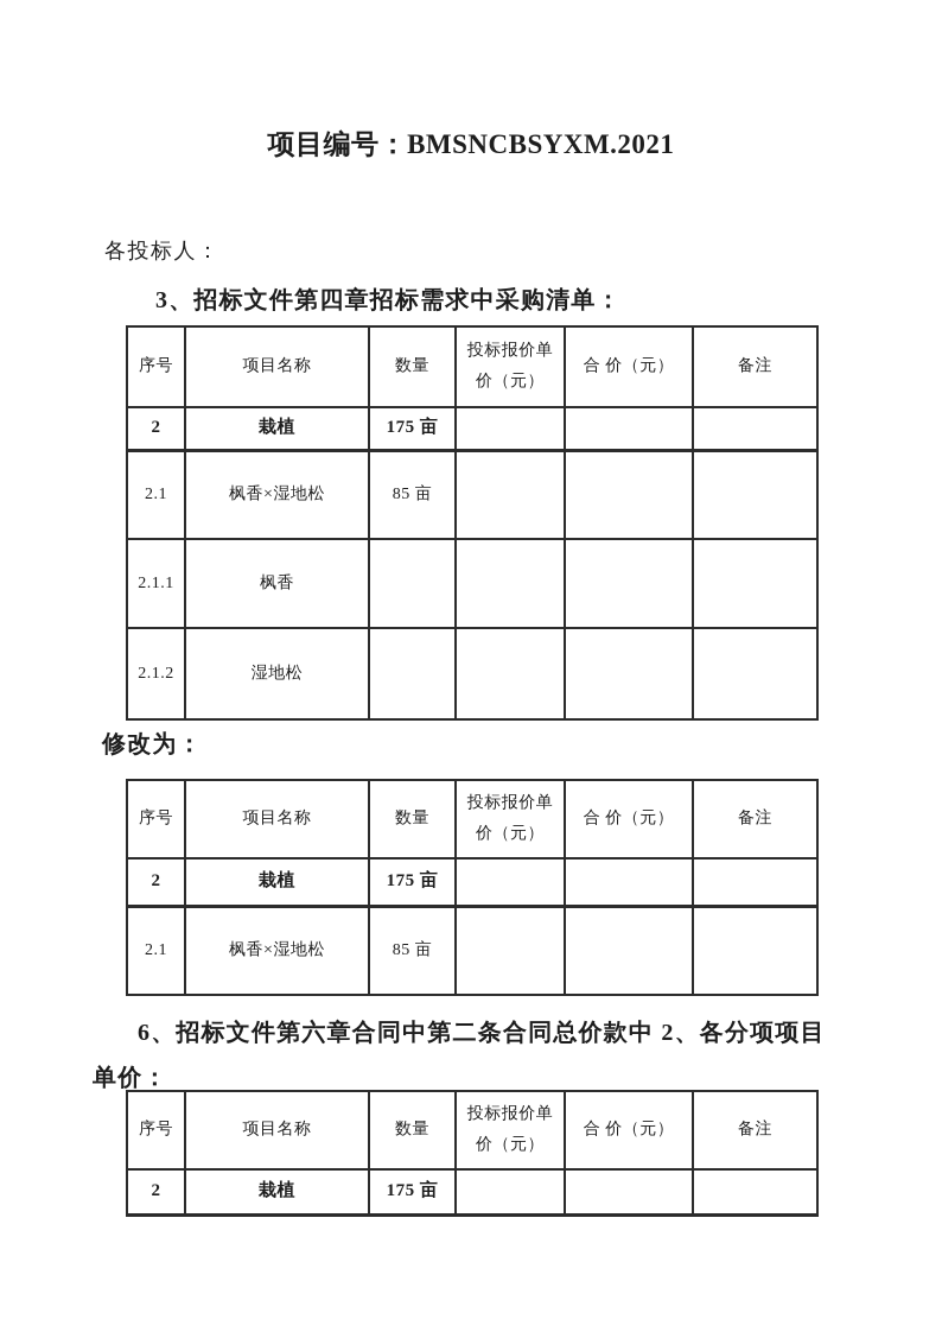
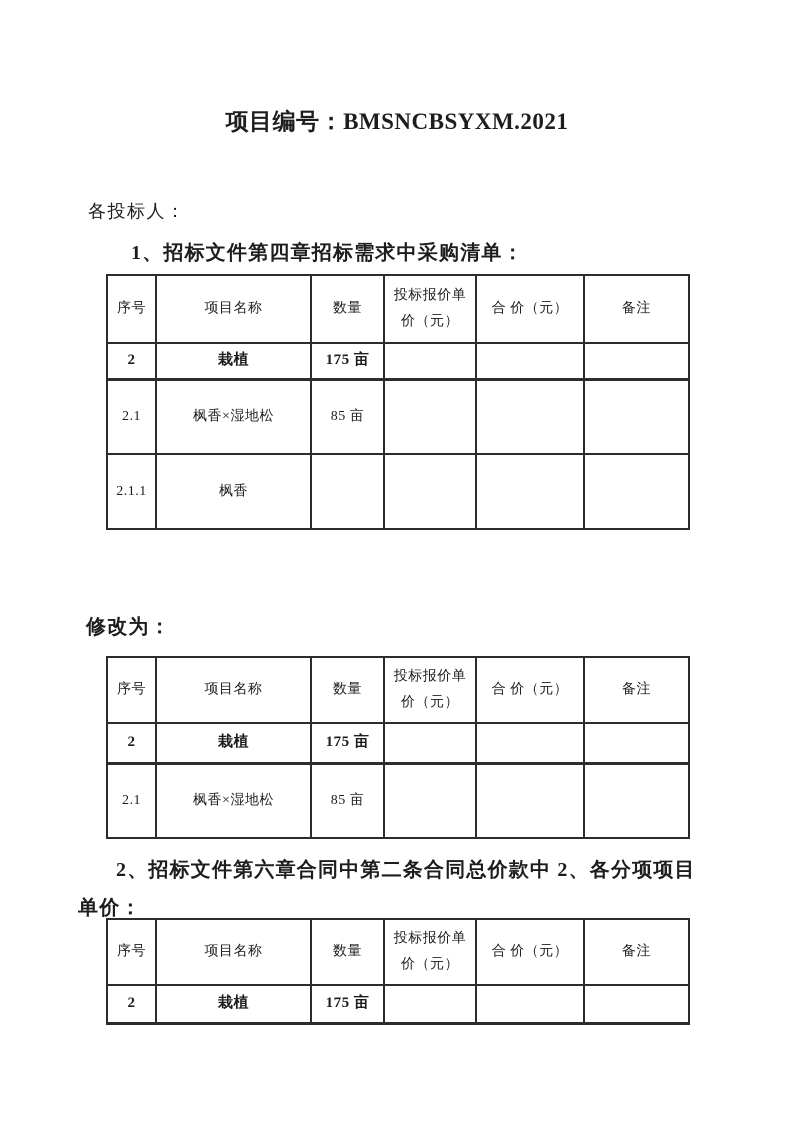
  项目编号：BMSNCBSYXM.2021
  各投标人：
- 3、招标文件第四章招标需求中采购清单：
+ 1、招标文件第四章招标需求中采购清单：
  序号	项目名称	数量	投标报价单 价（元）	合 价（元）	备注
  2	栽植	175 亩
  2.1	枫香×湿地松	85 亩
  2.1.1	枫香
- 2.1.2	湿地松
  修改为：
  序号	项目名称	数量	投标报价单 价（元）	合 价（元）	备注
  2	栽植	175 亩
  2.1	枫香×湿地松	85 亩
- 6、招标文件第六章合同中第二条合同总价款中 2、各分项项目
+ 2、招标文件第六章合同中第二条合同总价款中 2、各分项项目
  单价：
  序号	项目名称	数量	投标报价单 价（元）	合 价（元）	备注
  2	栽植	175 亩
